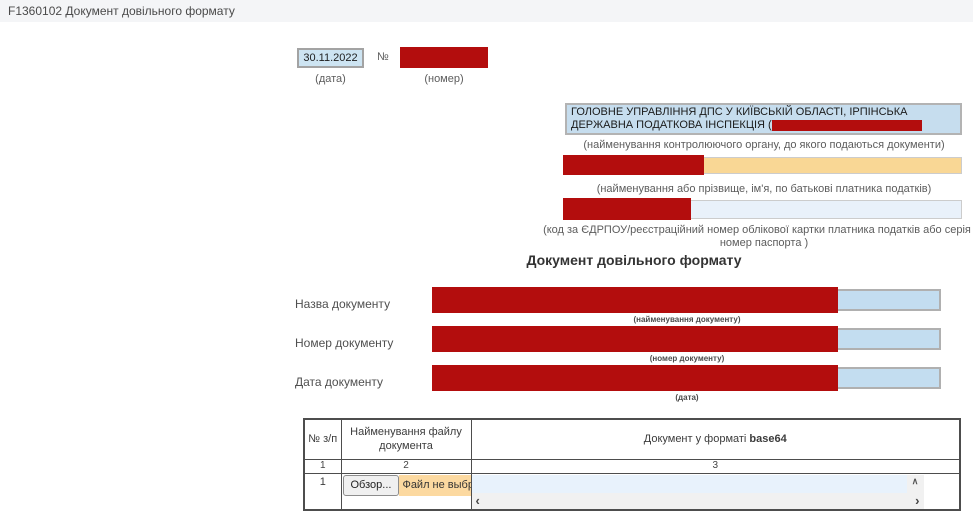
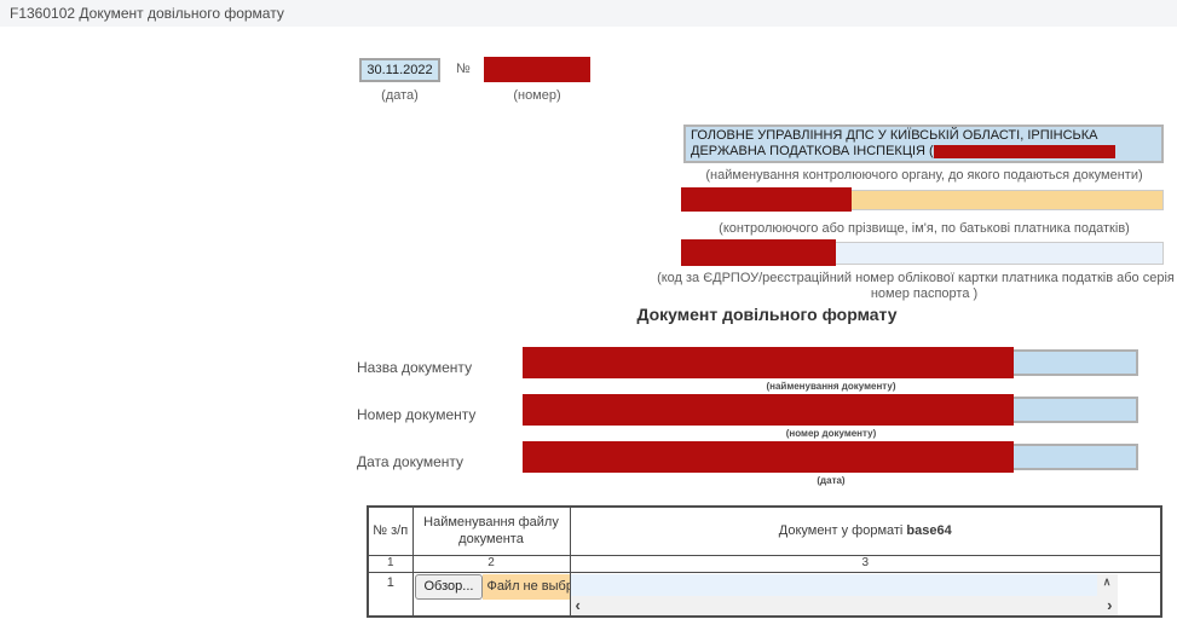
  F1360102 Документ довільного формату
  30.11.2022
  (дата)
  №
  (номер)
  ГОЛОВНЕ УПРАВЛІННЯ ДПС У КИЇВСЬКІЙ ОБЛАСТІ, ІРПІНСЬКА ДЕРЖАВНА ПОДАТКОВА ІНСПЕКЦІЯ (
  (найменування контролюючого органу, до якого подаються документи)
- (найменування або прізвище, ім'я, по батькові платника податків)
+ (контролюючого або прізвище, ім'я, по батькові платника податків)
  (код за ЄДРПОУ/реєстраційний номер облікової картки платника податків або серія номер паспорта )
  Документ довільного формату
  Назва документу
  (найменування документу)
  Номер документу
  (номер документу)
  Дата документу
  (дата)
  № з/п	Найменування файлу документа	Документ у форматі base64
  1	2	3
  1	Обзор... Файл не выб	∧ ‹ ›
